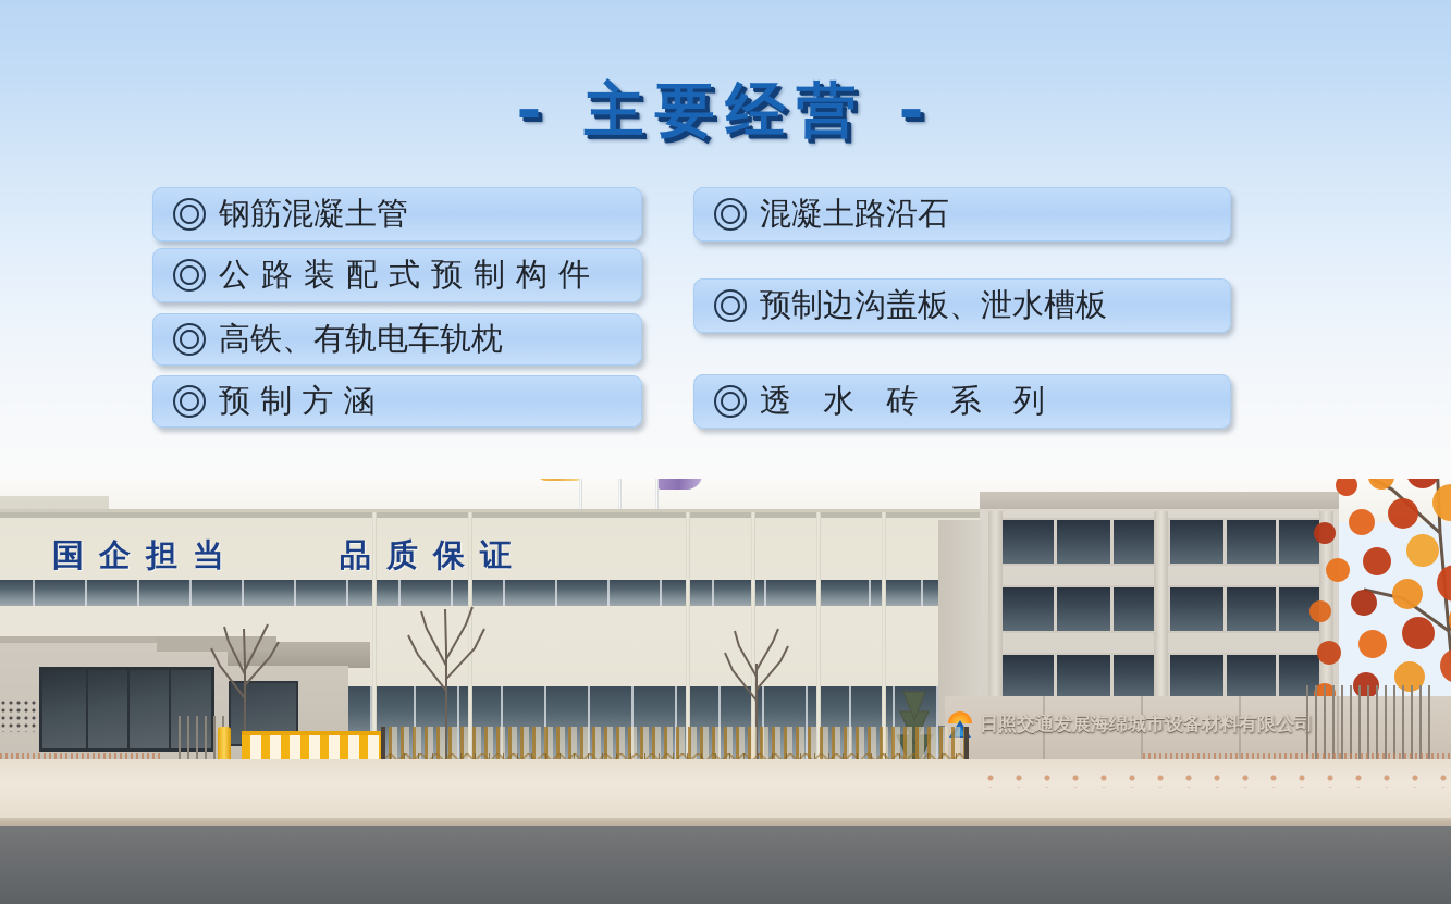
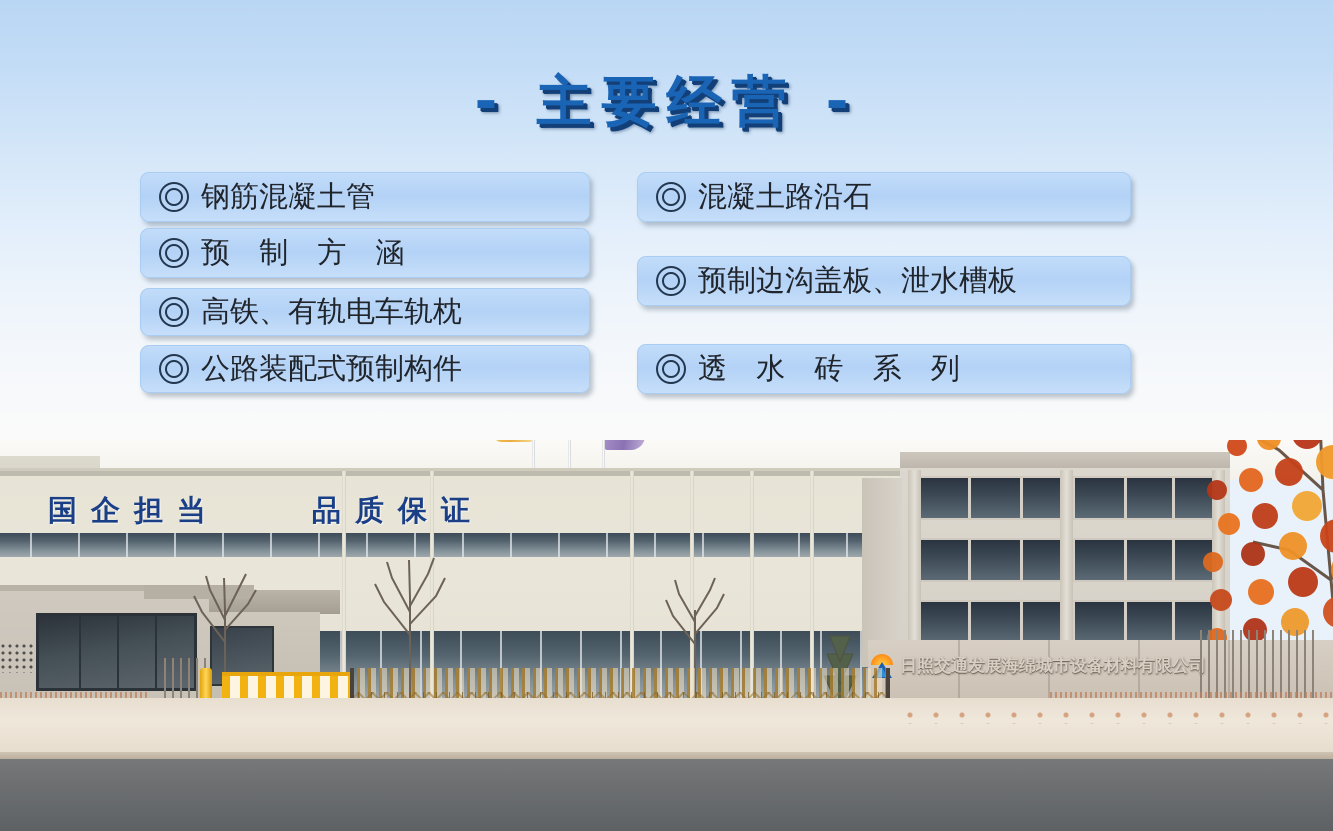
  国企担当
  品质保证
  日照交通发展海绵城市设备材料有限公司
  - 主要经营 -
  钢筋混凝土管
- 公路装配式预制构件
+ 预 制 方 涵
  高铁、有轨电车轨枕
- 预 制 方 涵
+ 公路装配式预制构件
  混凝土路沿石
  预制边沟盖板、泄水槽板
  透 水 砖 系 列
